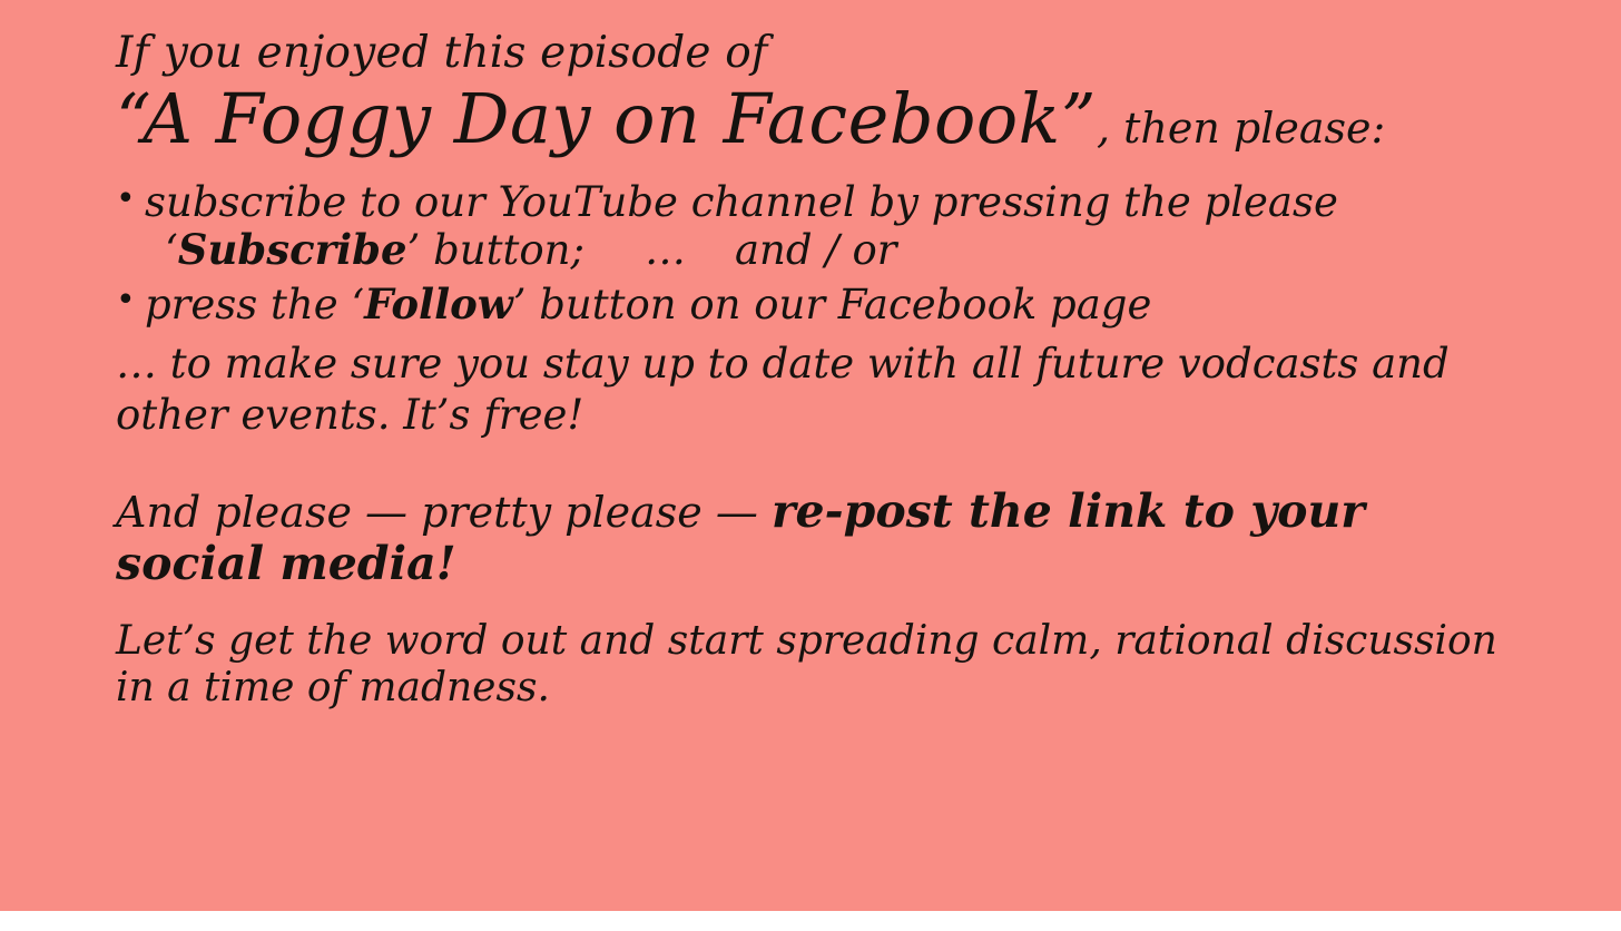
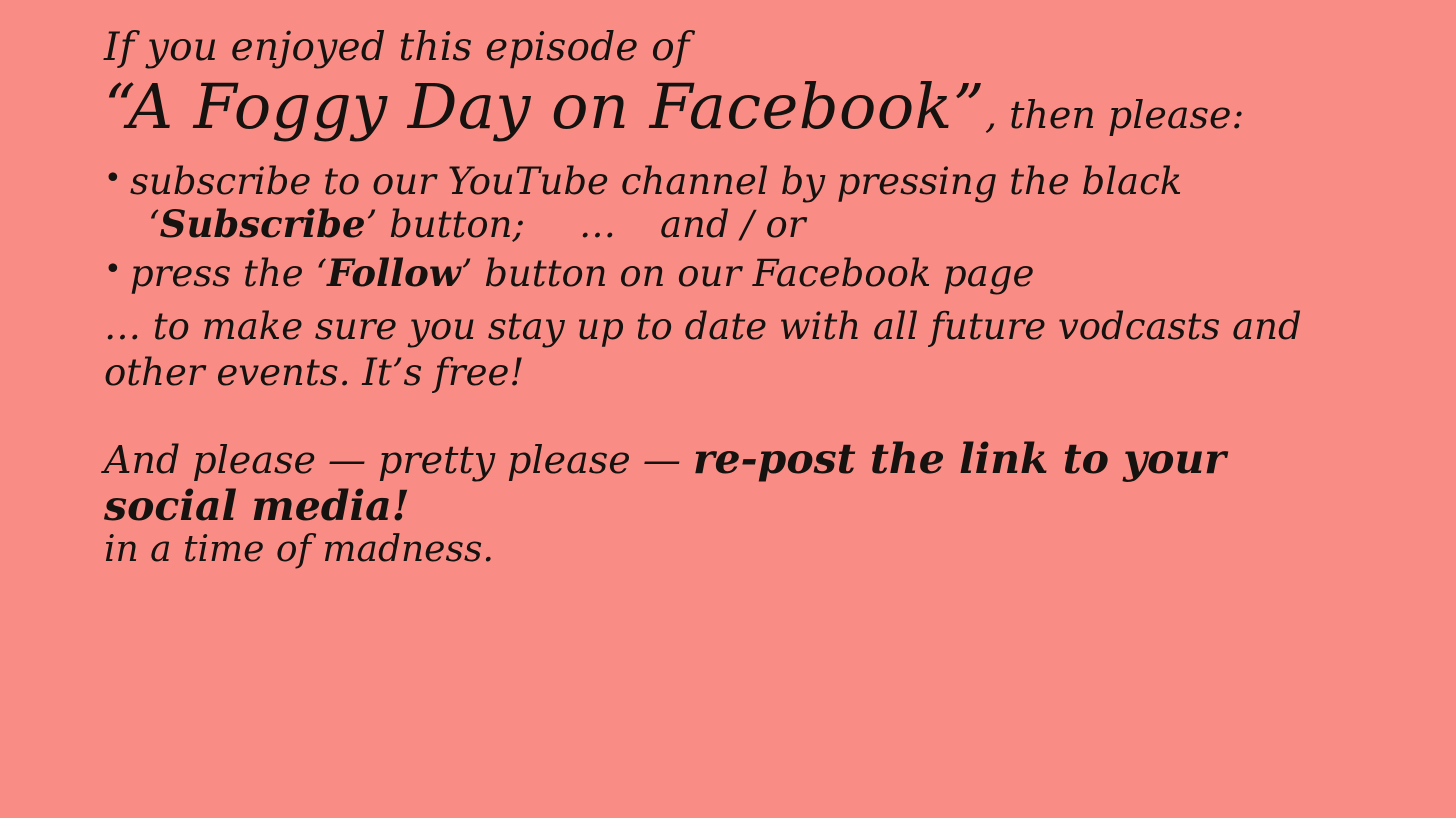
  If you enjoyed this episode of
  “A Foggy Day on Facebook”, then please:
  •
- subscribe to our YouTube channel by pressing the please
+ subscribe to our YouTube channel by pressing the black
  ‘Subscribe’ button; … and / or
  •
  press the ‘Follow’ button on our Facebook page
  … to make sure you stay up to date with all future vodcasts and
  other events. It’s free!
  And please — pretty please — re-post the link to your social media!
- Let’s get the word out and start spreading calm, rational discussion
  in a time of madness.
